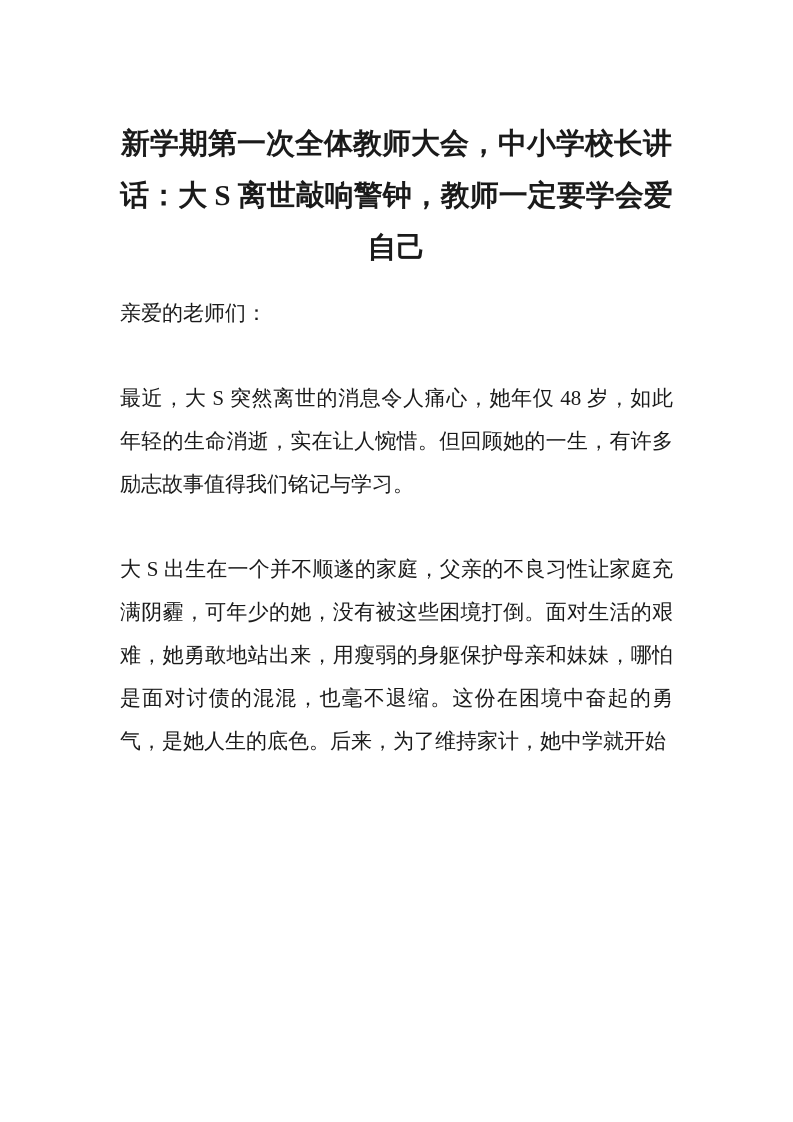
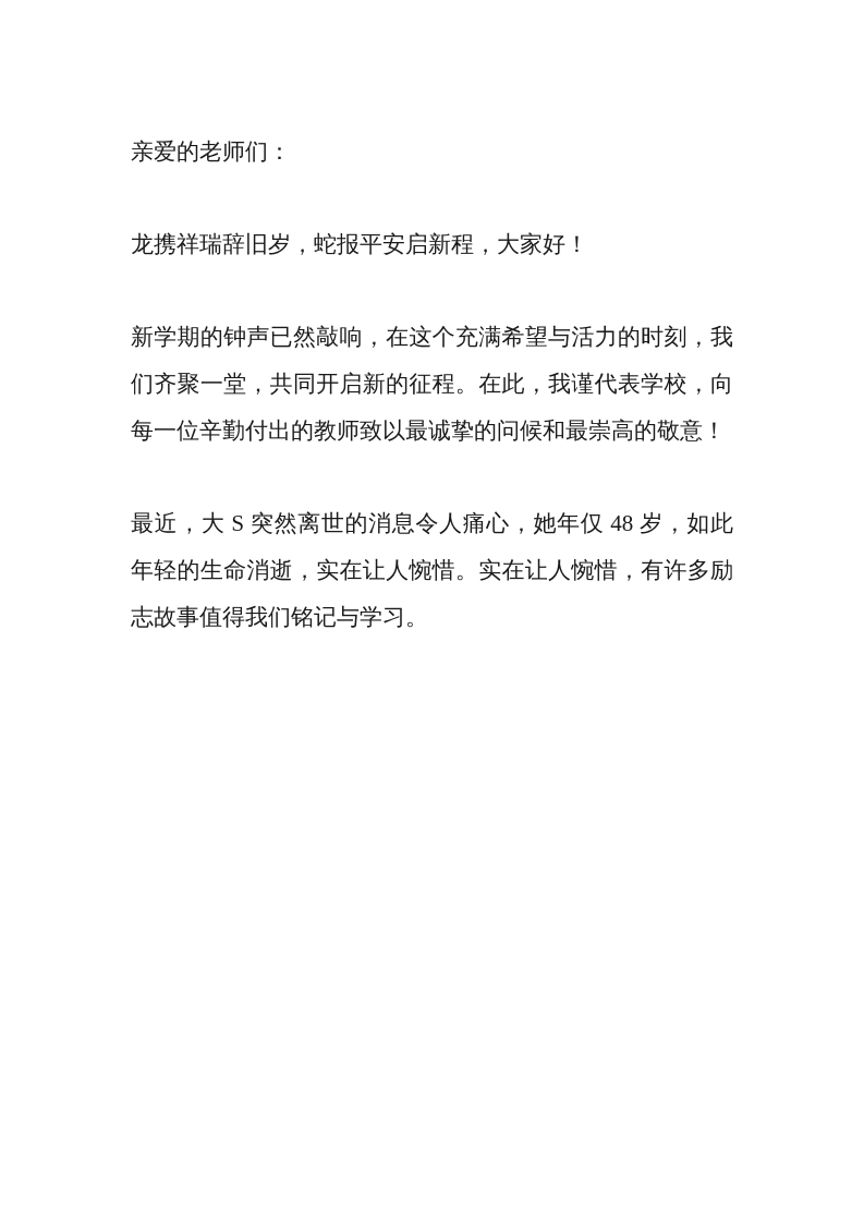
- 新学期第一次全体教师大会，中小学校长讲话：大 S 离世敲响警钟，教师一定要学会爱自己
  亲爱的老师们：
+ 龙携祥瑞辞旧岁，蛇报平安启新程，大家好！
+ 新学期的钟声已然敲响，在这个充满希望与活力的时刻，我们齐聚一堂，共同开启新的征程。在此，我谨代表学校，向每一位辛勤付出的教师致以最诚挚的问候和最崇高的敬意！
- 最近，大 S 突然离世的消息令人痛心，她年仅 48 岁，如此年轻的生命消逝，实在让人惋惜。但回顾她的一生，有许多励志故事值得我们铭记与学习。
+ 最近，大 S 突然离世的消息令人痛心，她年仅 48 岁，如此年轻的生命消逝，实在让人惋惜。实在让人惋惜，有许多励志故事值得我们铭记与学习。
- 大 S 出生在一个并不顺遂的家庭，父亲的不良习性让家庭充满阴霾，可年少的她，没有被这些困境打倒。面对生活的艰难，她勇敢地站出来，用瘦弱的身躯保护母亲和妹妹，哪怕是面对讨债的混混，也毫不退缩。这份在困境中奋起的勇气，是她人生的底色。后来，为了维持家计，她中学就开始
